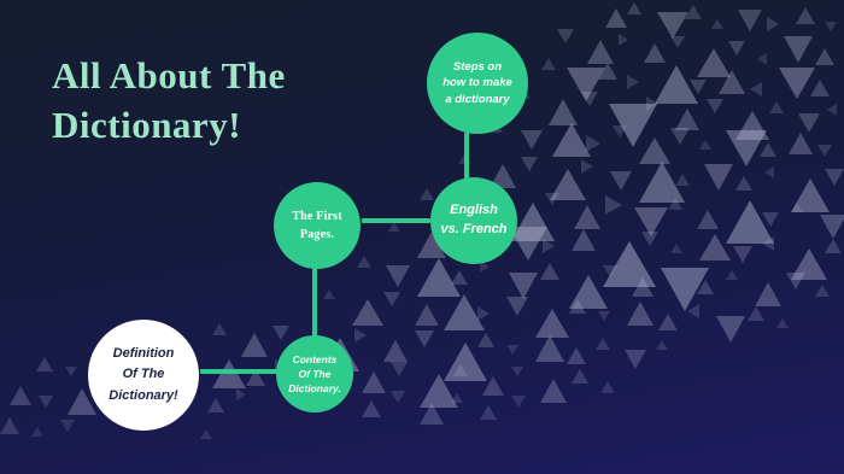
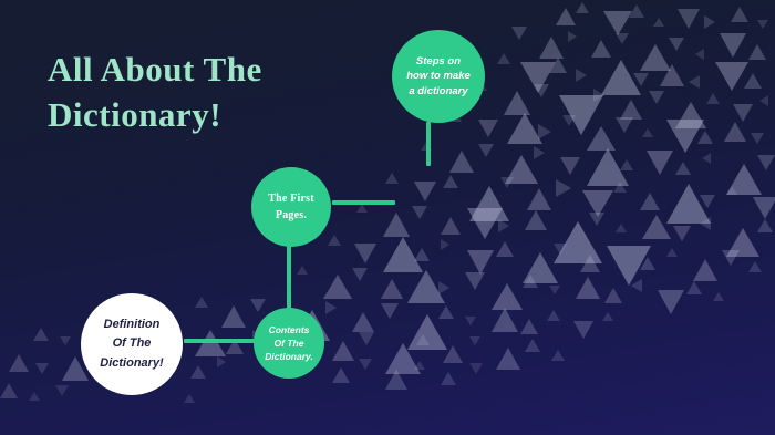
  All About The
  Dictionary!
  Steps on
  how to make
  a dictionary
- English
- vs. French
  The First
  Pages.
  Contents
  Of The
  Dictionary.
  Definition
  Of The
  Dictionary!
